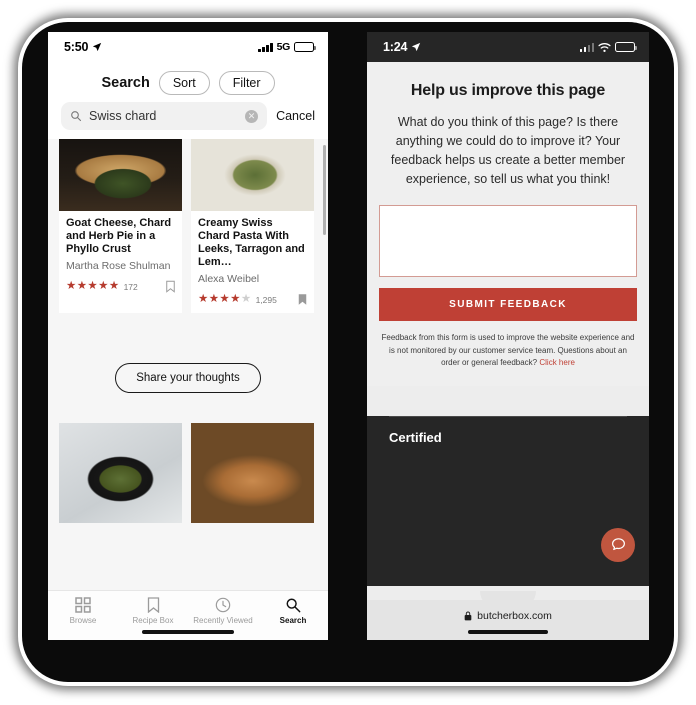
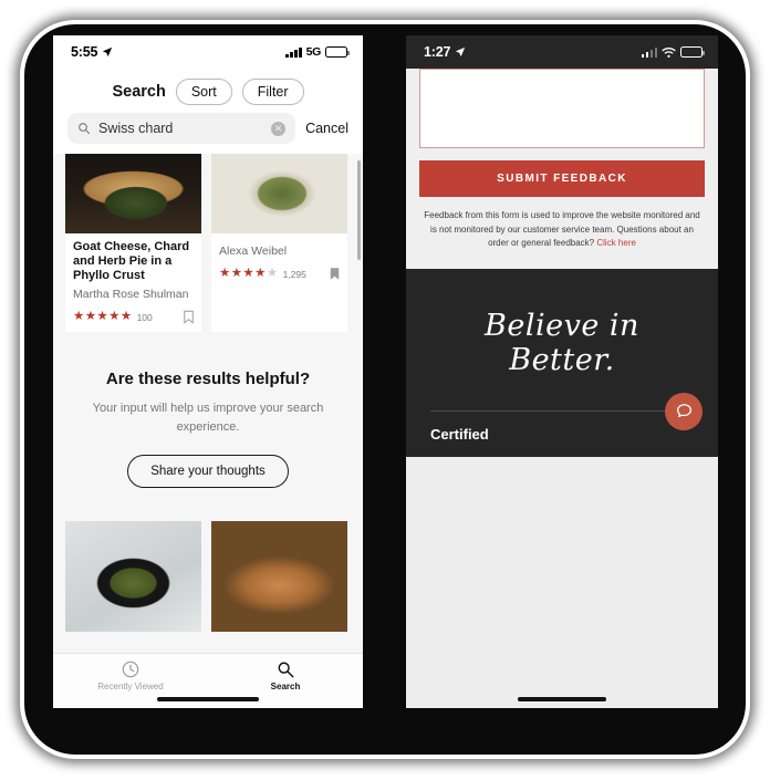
- 5:50
+ 5:55
  5G
  Search
  Sort
  Filter
  Swiss chard
  ✕
  Cancel
  Goat Cheese, Chard and Herb Pie in a Phyllo Crust
  Martha Rose Shulman
  ★★★★★
- 172
+ 100
- Creamy Swiss Chard Pasta With Leeks, Tarragon and Lem…
  Alexa Weibel
  ★★★★★
  1,295
+ Are these results helpful?
+ Your input will help us improve your search experience.
  Share your thoughts
- Browse
- Recipe Box
  Recently Viewed
  Search
- 1:24
+ 1:27
- Help us improve this page
- What do you think of this page? Is there anything we could do to improve it? Your feedback helps us create a better member experience, so tell us what you think!
  SUBMIT FEEDBACK
- Feedback from this form is used to improve the website experience and is not monitored by our customer service team. Questions about an order or general feedback? Click here
+ Feedback from this form is used to improve the website monitored and is not monitored by our customer service team. Questions about an order or general feedback? Click here
+ Believe in Better.
  Certified
- butcherbox.com
